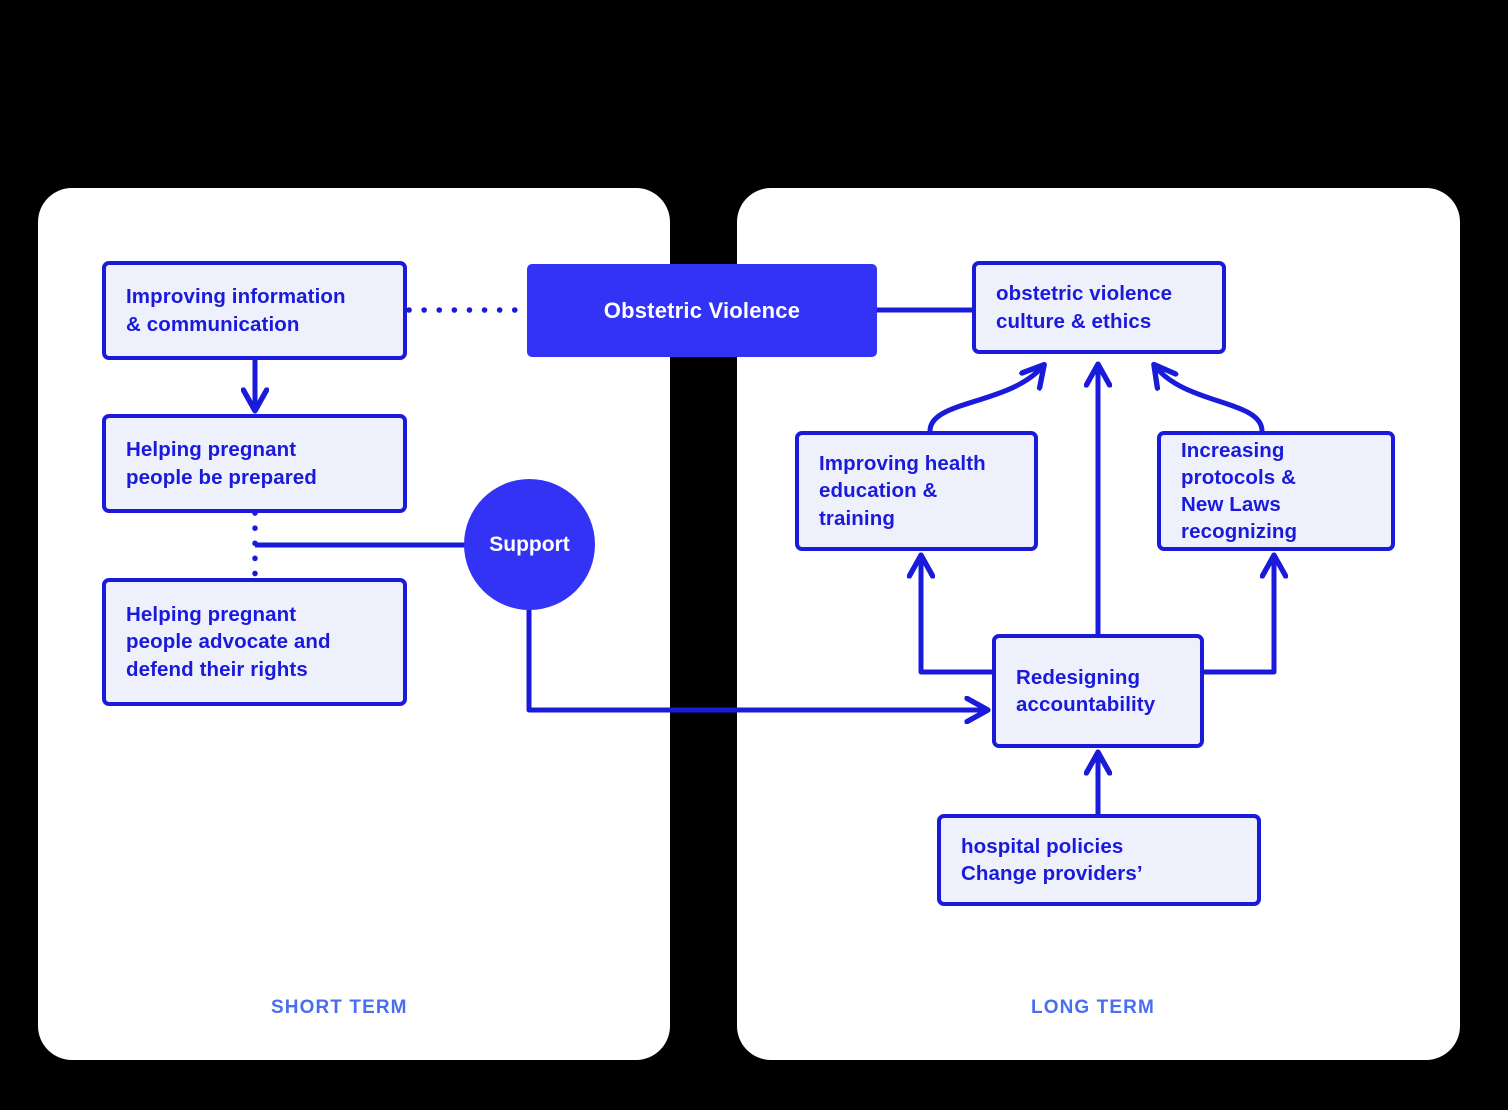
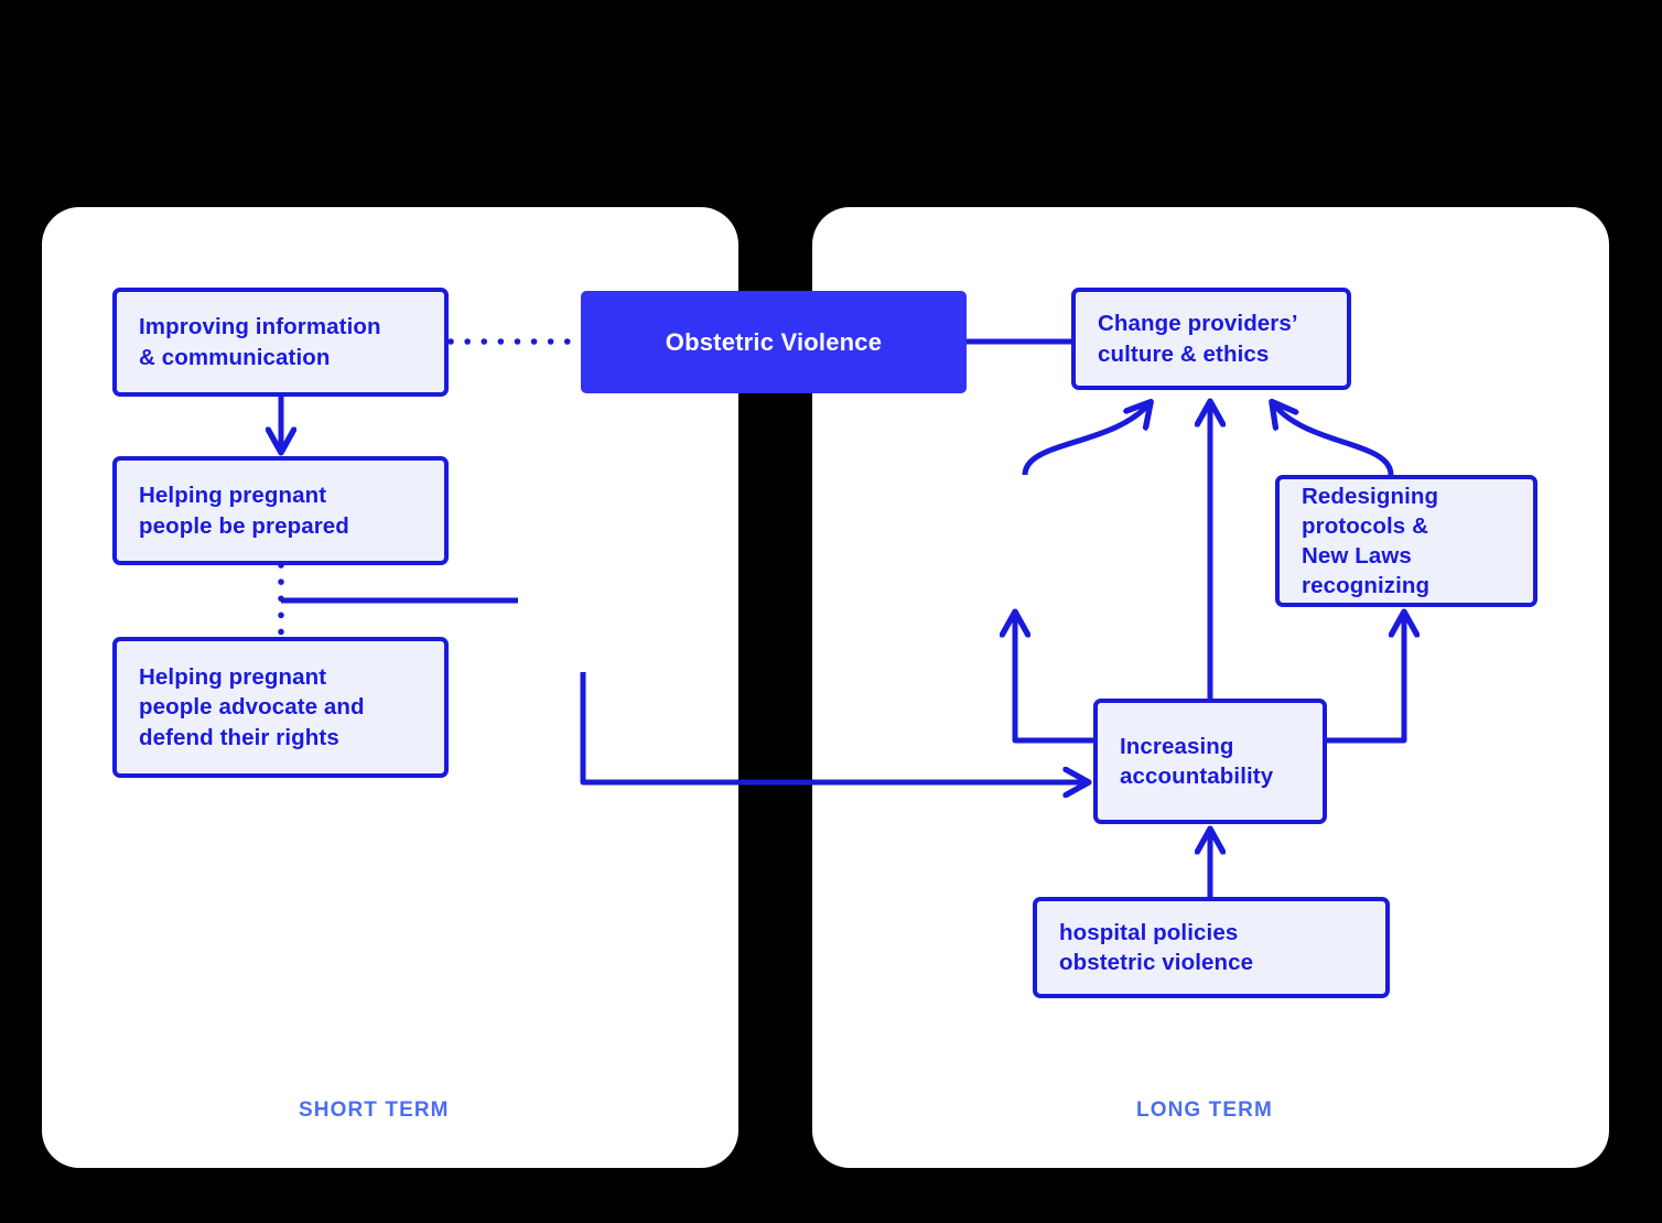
  Improving information
  & communication
  Helping pregnant
  people be prepared
  Helping pregnant
  people advocate and
  defend their rights
- obstetric violence
+ Change providers’
  culture & ethics
- Improving health
- education &
- training
- Increasing
+ Redesigning
  protocols &
  New Laws recognizing
- Redesigning
+ Increasing
  accountability
  hospital policies
- Change providers’
+ obstetric violence
  Obstetric Violence
- Support
  SHORT TERM
  LONG TERM
